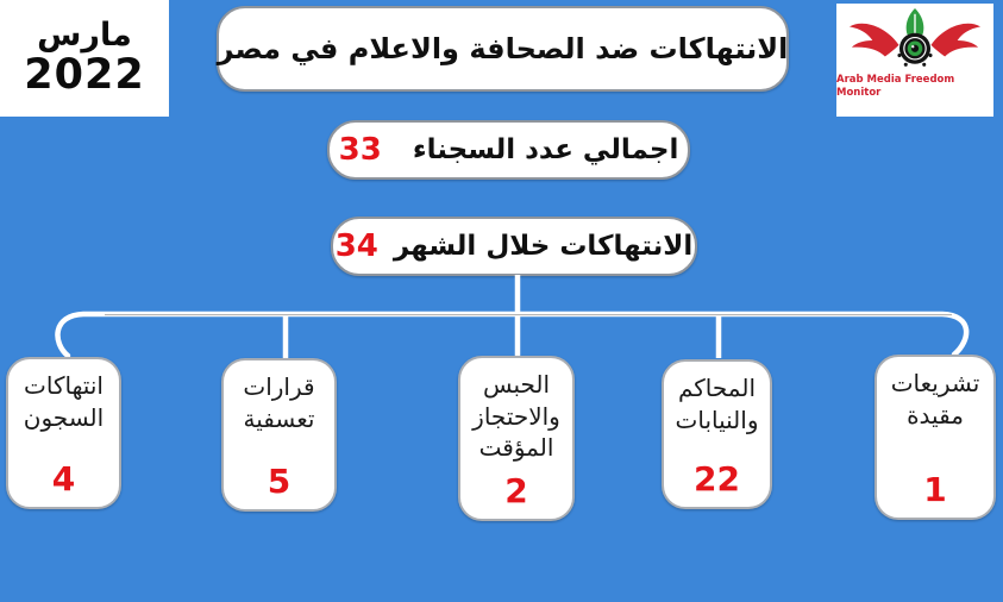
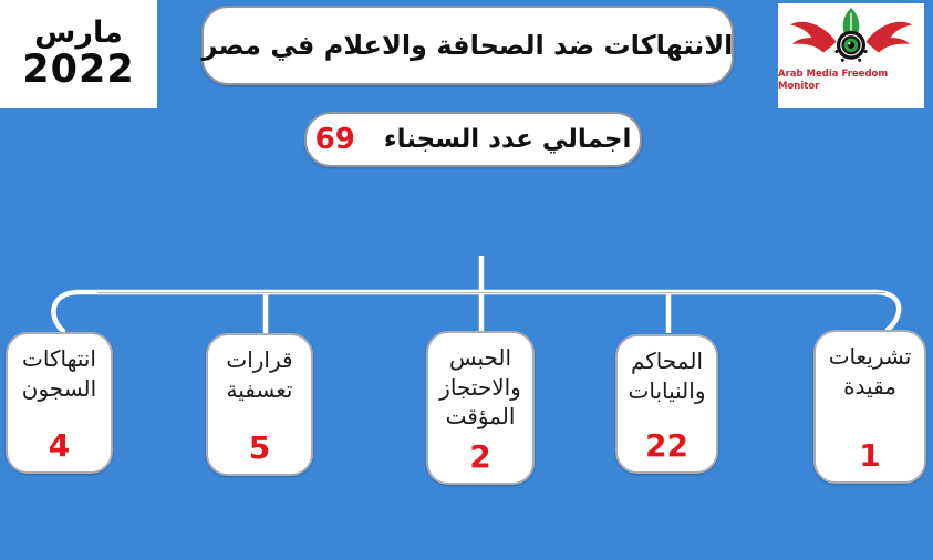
  مارس
  2022
  الانتهاكات ضد الصحافة والاعلام في مصر
  Arab Media Freedom Monitor
  اجمالي عدد السجناء
- 33
+ 69
- الانتهاكات خلال الشهر
- 34
  انتهاكات
  السجون
  4
  قرارات
  تعسفية
  5
  الحبس
  والاحتجاز
  المؤقت
  2
  المحاكم
  والنيابات
  22
  تشريعات
  مقيدة
  1
